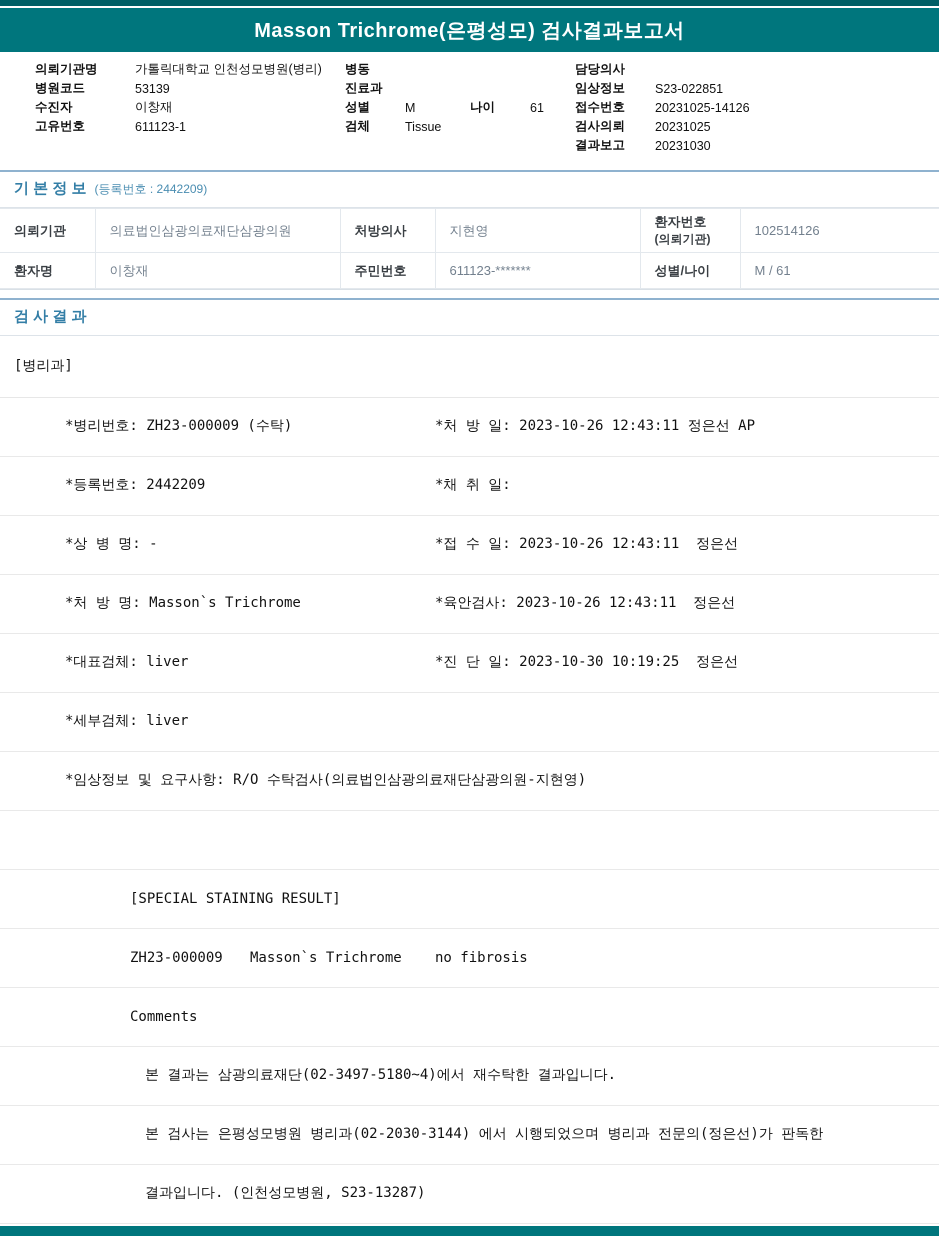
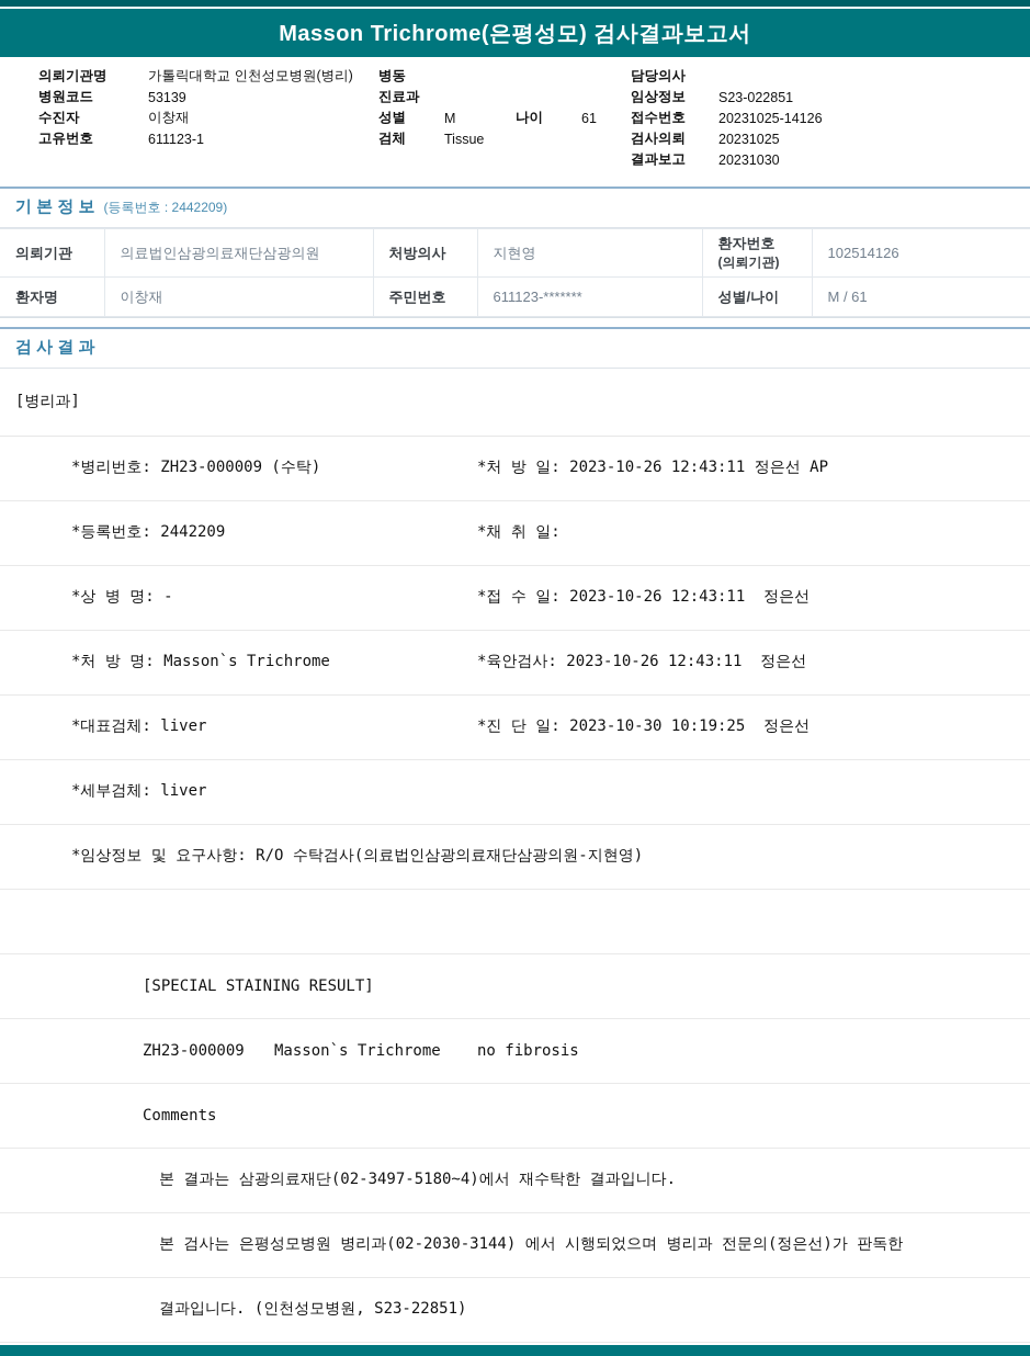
  Masson Trichrome(은평성모) 검사결과보고서
  의뢰기관명
  가톨릭대학교 인천성모병원(병리)
  병원코드
  53139
  수진자
  이창재
  고유번호
  611123-1
  병동
  진료과
  성별
  M
  나이
  61
  검체
  Tissue
  담당의사
  임상정보
  S23-022851
  접수번호
  20231025-14126
  검사의뢰
  20231025
  결과보고
  20231030
  기 본 정 보
  (등록번호 : 2442209)
  의뢰기관	의료법인삼광의료재단삼광의원	처방의사	지현영	환자번호 (의뢰기관)	102514126
  환자명	이창재	주민번호	611123-*******	성별/나이	M / 61
  검 사 결 과
  [병리과]
  *병리번호: ZH23-000009 (수탁)
  *처 방 일: 2023-10-26 12:43:11 정은선 AP
  *등록번호: 2442209
  *채 취 일:
  *상 병 명: -
  *접 수 일: 2023-10-26 12:43:11 정은선
  *처 방 명: Masson`s Trichrome
  *육안검사: 2023-10-26 12:43:11 정은선
  *대표검체: liver
  *진 단 일: 2023-10-30 10:19:25 정은선
  *세부검체: liver
  *임상정보 및 요구사항: R/O 수탁검사(의료법인삼광의료재단삼광의원-지현영)
  [SPECIAL STAINING RESULT]
  ZH23-000009
  Masson`s Trichrome
  no fibrosis
  Comments
  본 결과는 삼광의료재단(02-3497-5180~4)에서 재수탁한 결과입니다.
  본 검사는 은평성모병원 병리과(02-2030-3144) 에서 시행되었으며 병리과 전문의(정은선)가 판독한
- 결과입니다. (인천성모병원, S23-13287)
+ 결과입니다. (인천성모병원, S23-22851)
